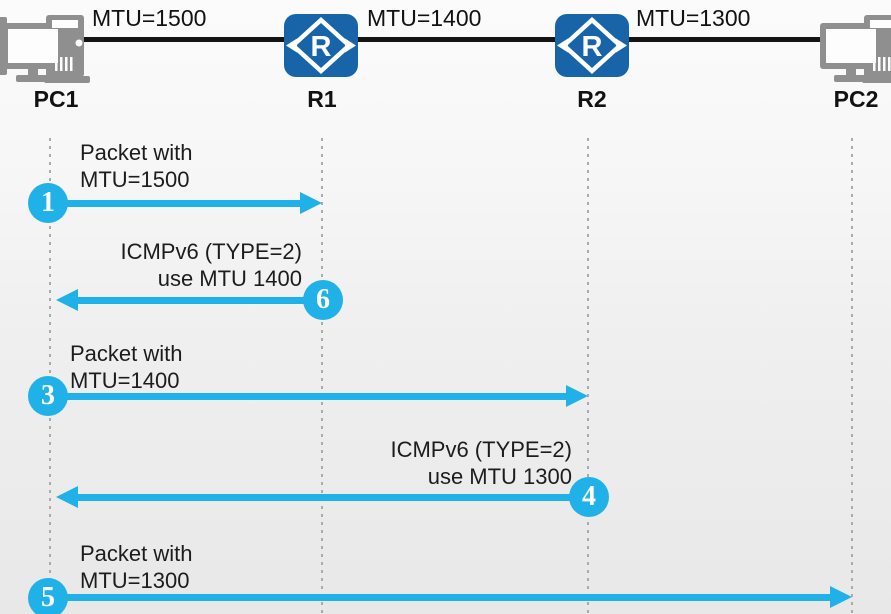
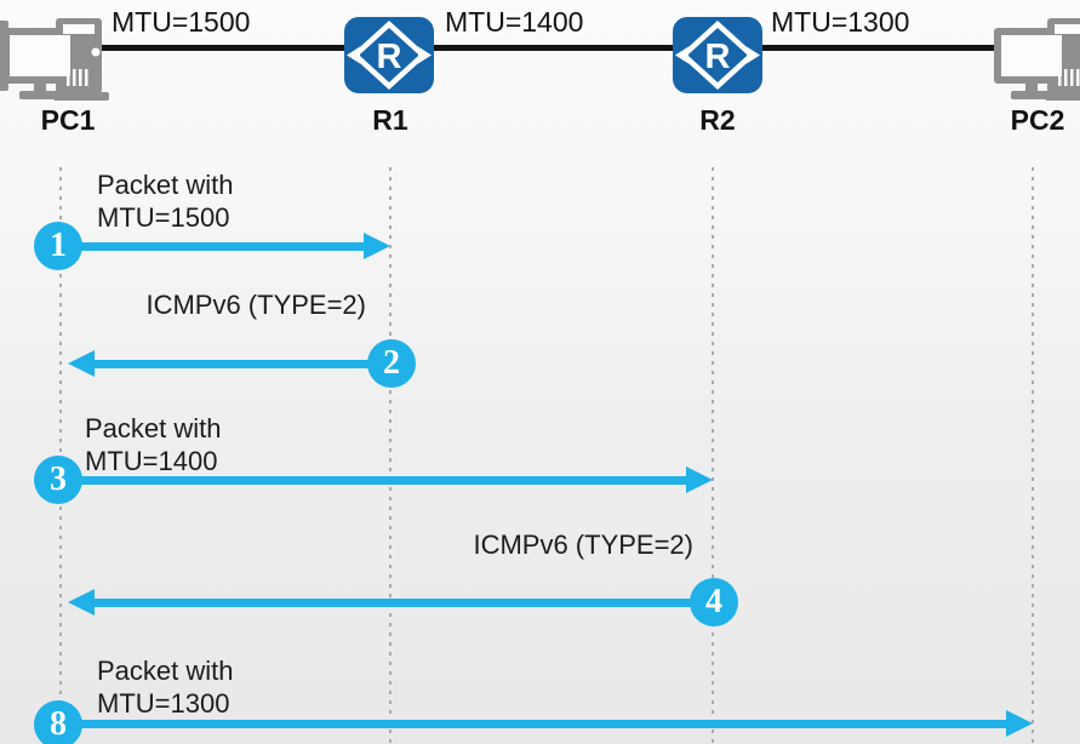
  R
  R
  MTU=1500
  MTU=1400
  MTU=1300
  PC1
  R1
  R2
  PC2
  Packet with
  MTU=1500
  1
  ICMPv6 (TYPE=2)
- use MTU 1400
- 6
+ 2
  Packet with
  MTU=1400
  3
  ICMPv6 (TYPE=2)
- use MTU 1300
  4
  Packet with
  MTU=1300
- 5
+ 8
